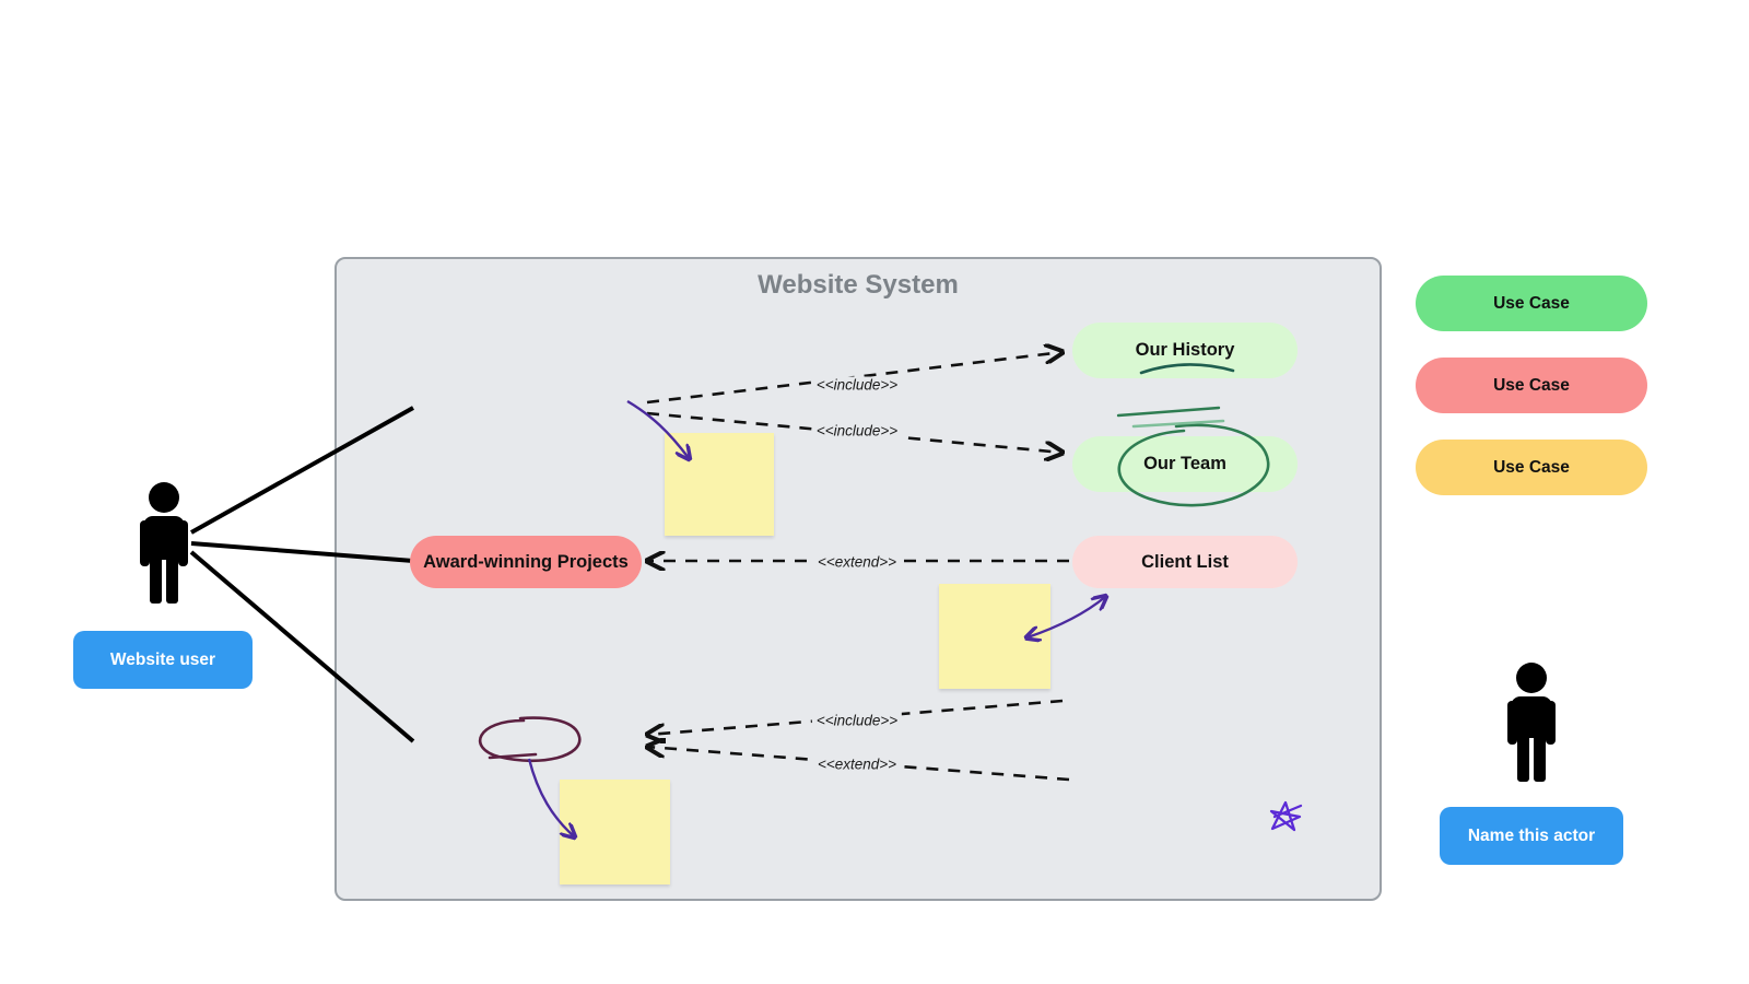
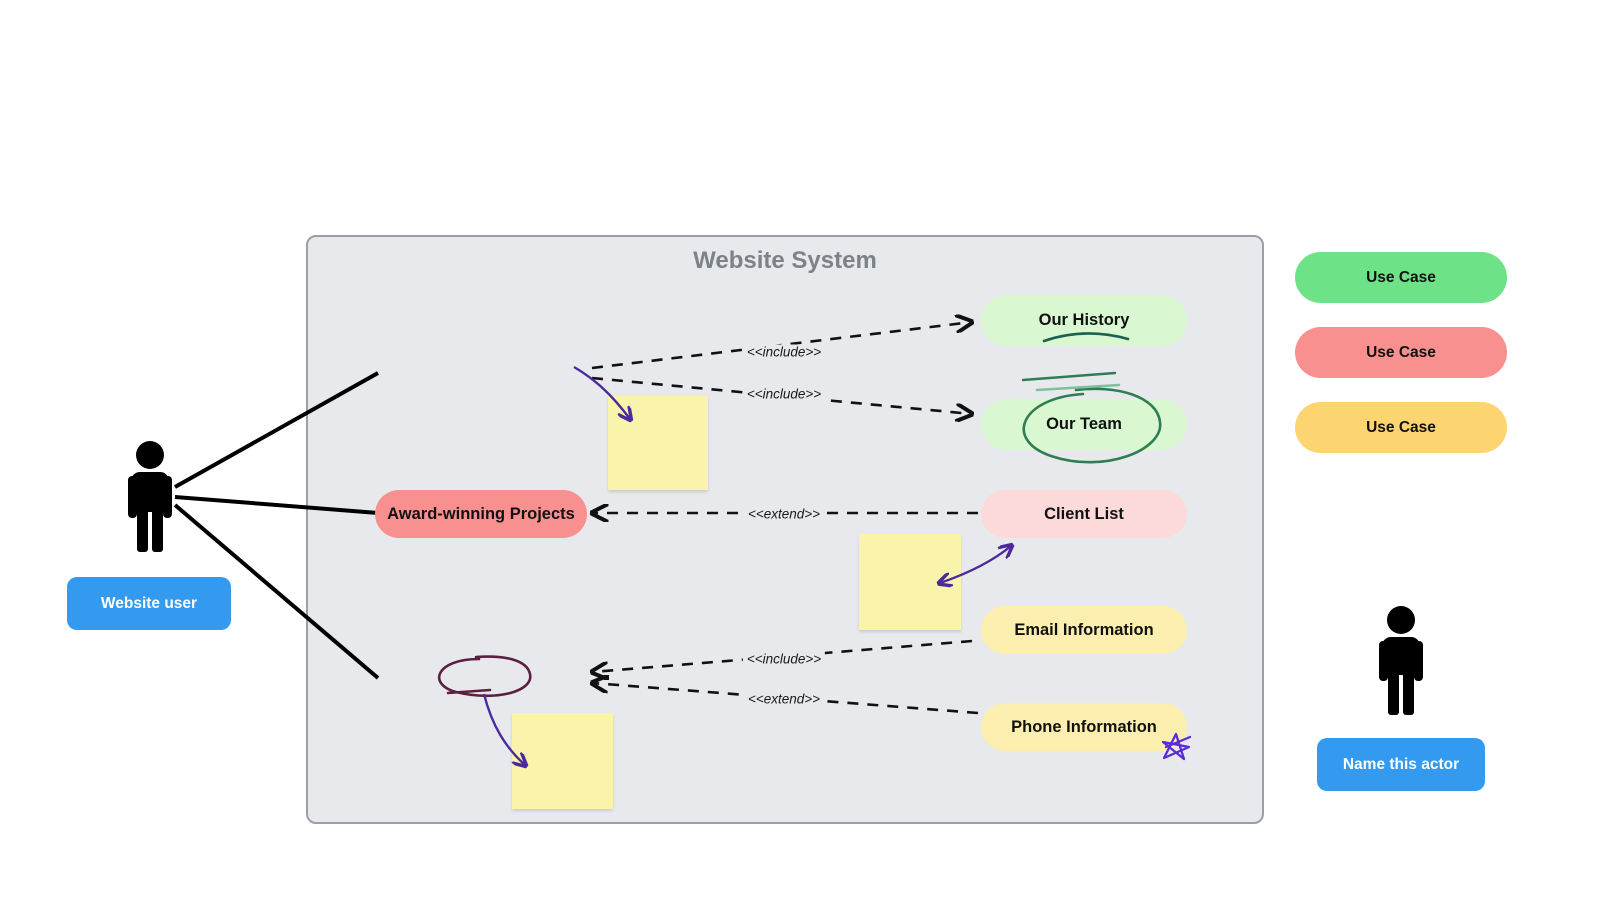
  Website System
  Award-winning Projects
  Our History
  Our Team
  Client List
+ Email Information
+ Phone Information
  <<include>>
  <<include>>
  <<extend>>
  <<include>>
  <<extend>>
  Website user
  Name this actor
  Use Case
  Use Case
  Use Case
